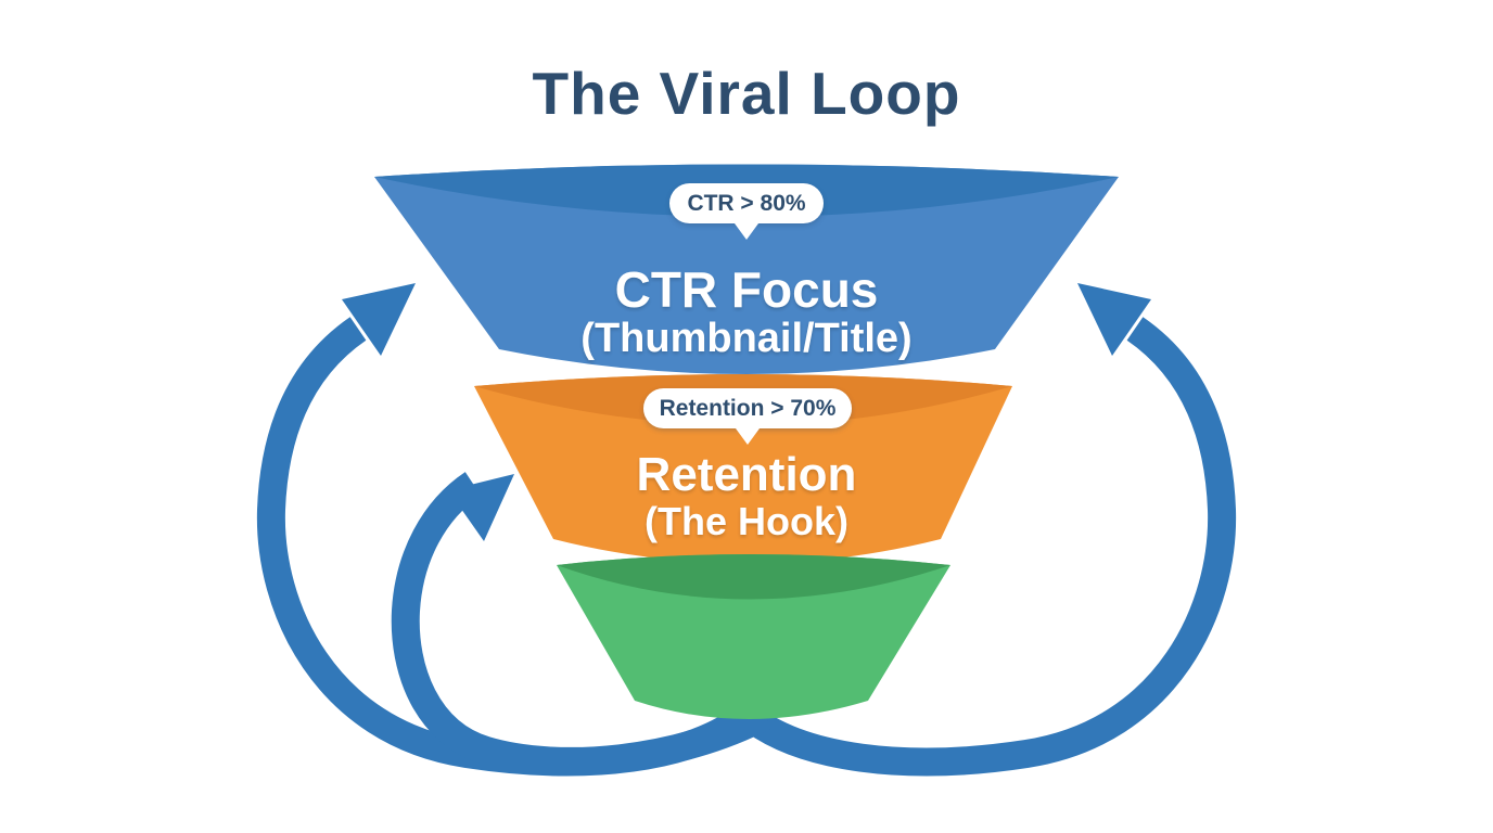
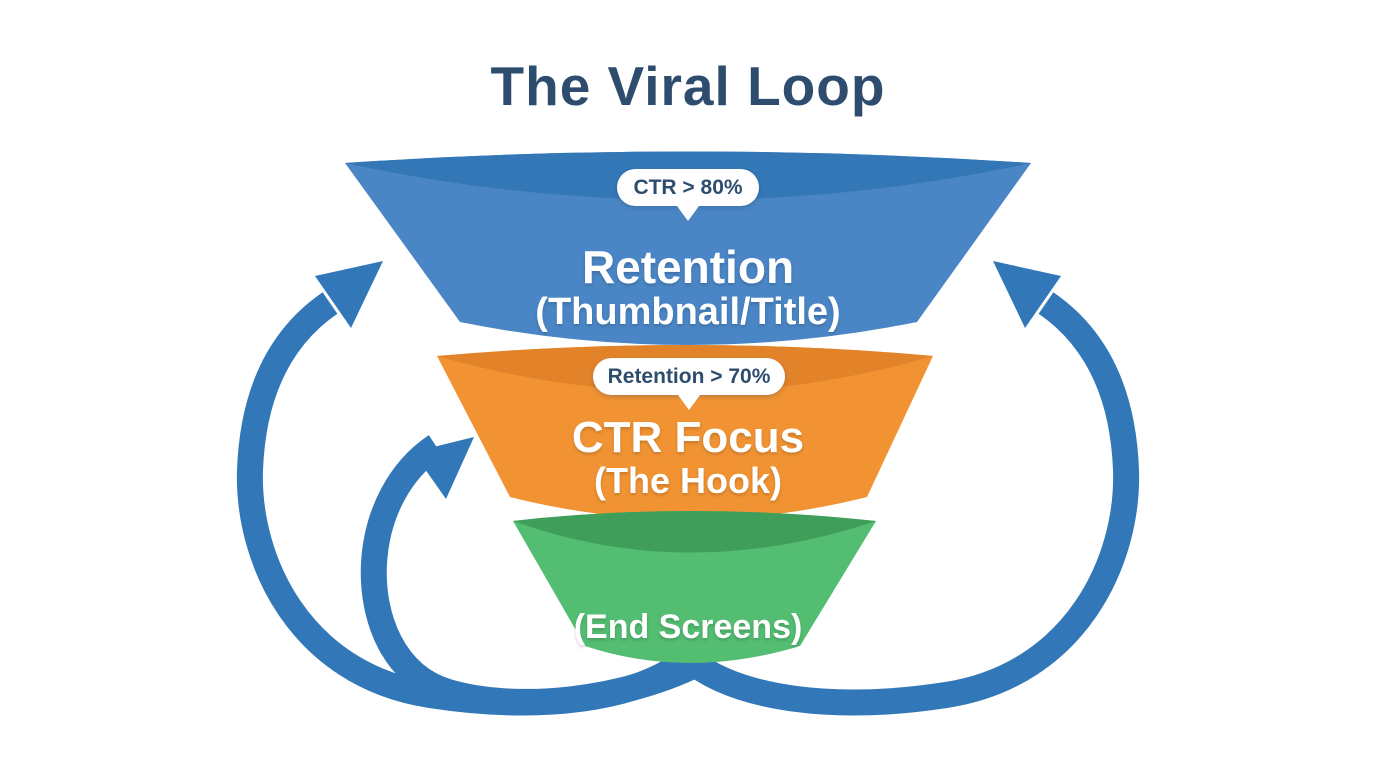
  The Viral Loop
  CTR > 80%
  Retention > 70%
- CTR Focus
+ Retention
  (Thumbnail/Title)
- Retention
+ CTR Focus
  (The Hook)
+ (End Screens)
